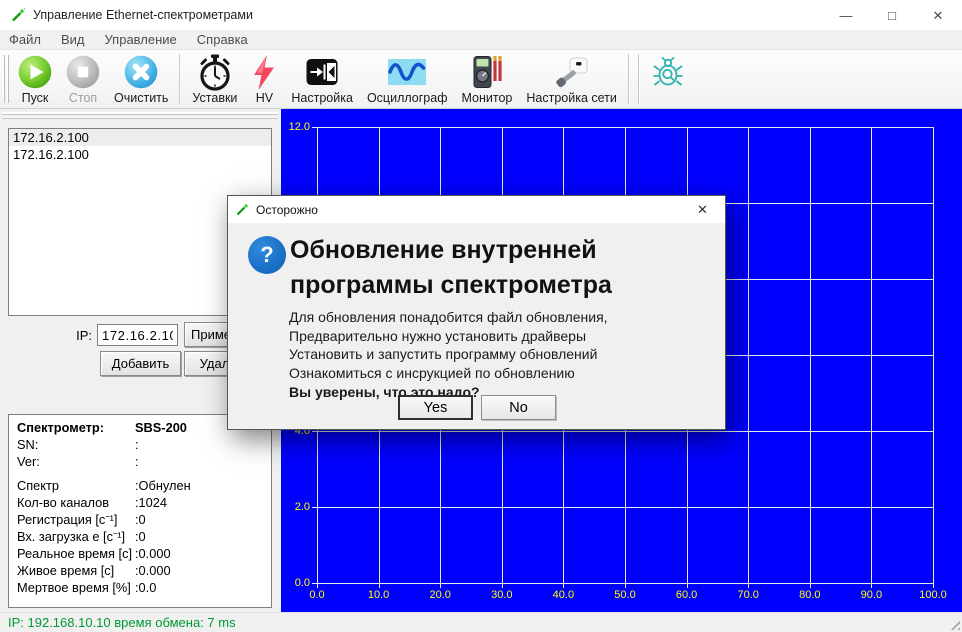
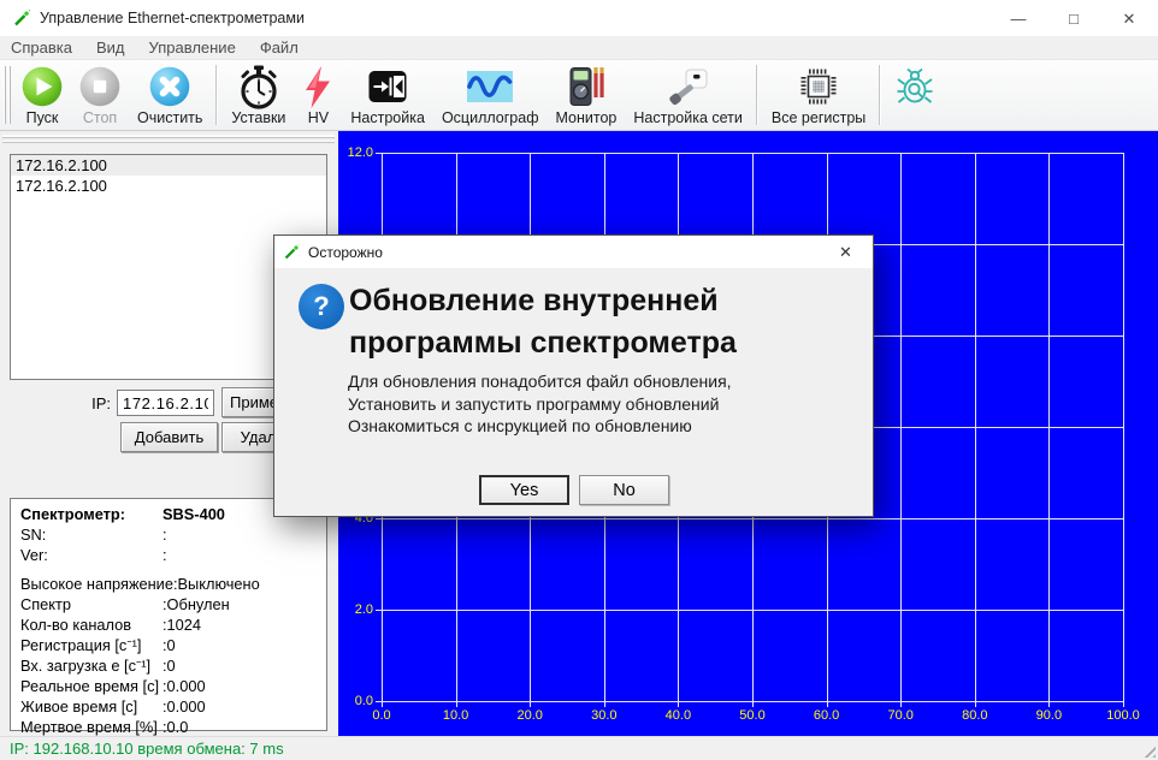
  Управление Ethernet-спектрометрами
  —
  □
  ✕
- Файл
+ Справка
  Вид
  Управление
- Справка
+ Файл
  Пуск
  Стоп
  Очистить
  Уставки
  HV
  Настройка
  Осциллограф
  Монитор
  Настройка сети
+ Все регистры
  172.16.2.100
  172.16.2.100
  IP:
  172.16.2.1
  Добавить
  Спектрометр:
- SBS-200
+ SBS-400
  SN:
  :
  Ver:
  :
+ Высокое напряжение
+ :Выключено
  Спектр
  :Обнулен
  Кол-во каналов
  :1024
  Регистрация [с⁻¹]
  :0
  Вх. загрузка е [с⁻¹]
  :0
  Реальное время [с]
  :0.000
  Живое время [с]
  :0.000
  Мертвое время [%]
  :0.0
  0.0
  2.0
  4.0
  12.0
  0.0
  10.0
  20.0
  30.0
  40.0
  50.0
  60.0
  70.0
  80.0
  90.0
  100.0
  IP: 192.168.10.10 время обмена: 7 ms
  Осторожно
  ✕
  ?
  Обновление внутренней программы спектрометра
  Для обновления понадобится файл обновления,
- Предварительно нужно установить драйверы
  Установить и запустить программу обновлений
  Ознакомиться с инсрукцией по обновлению
- Вы уверены, что это надо?
  Yes
  No
